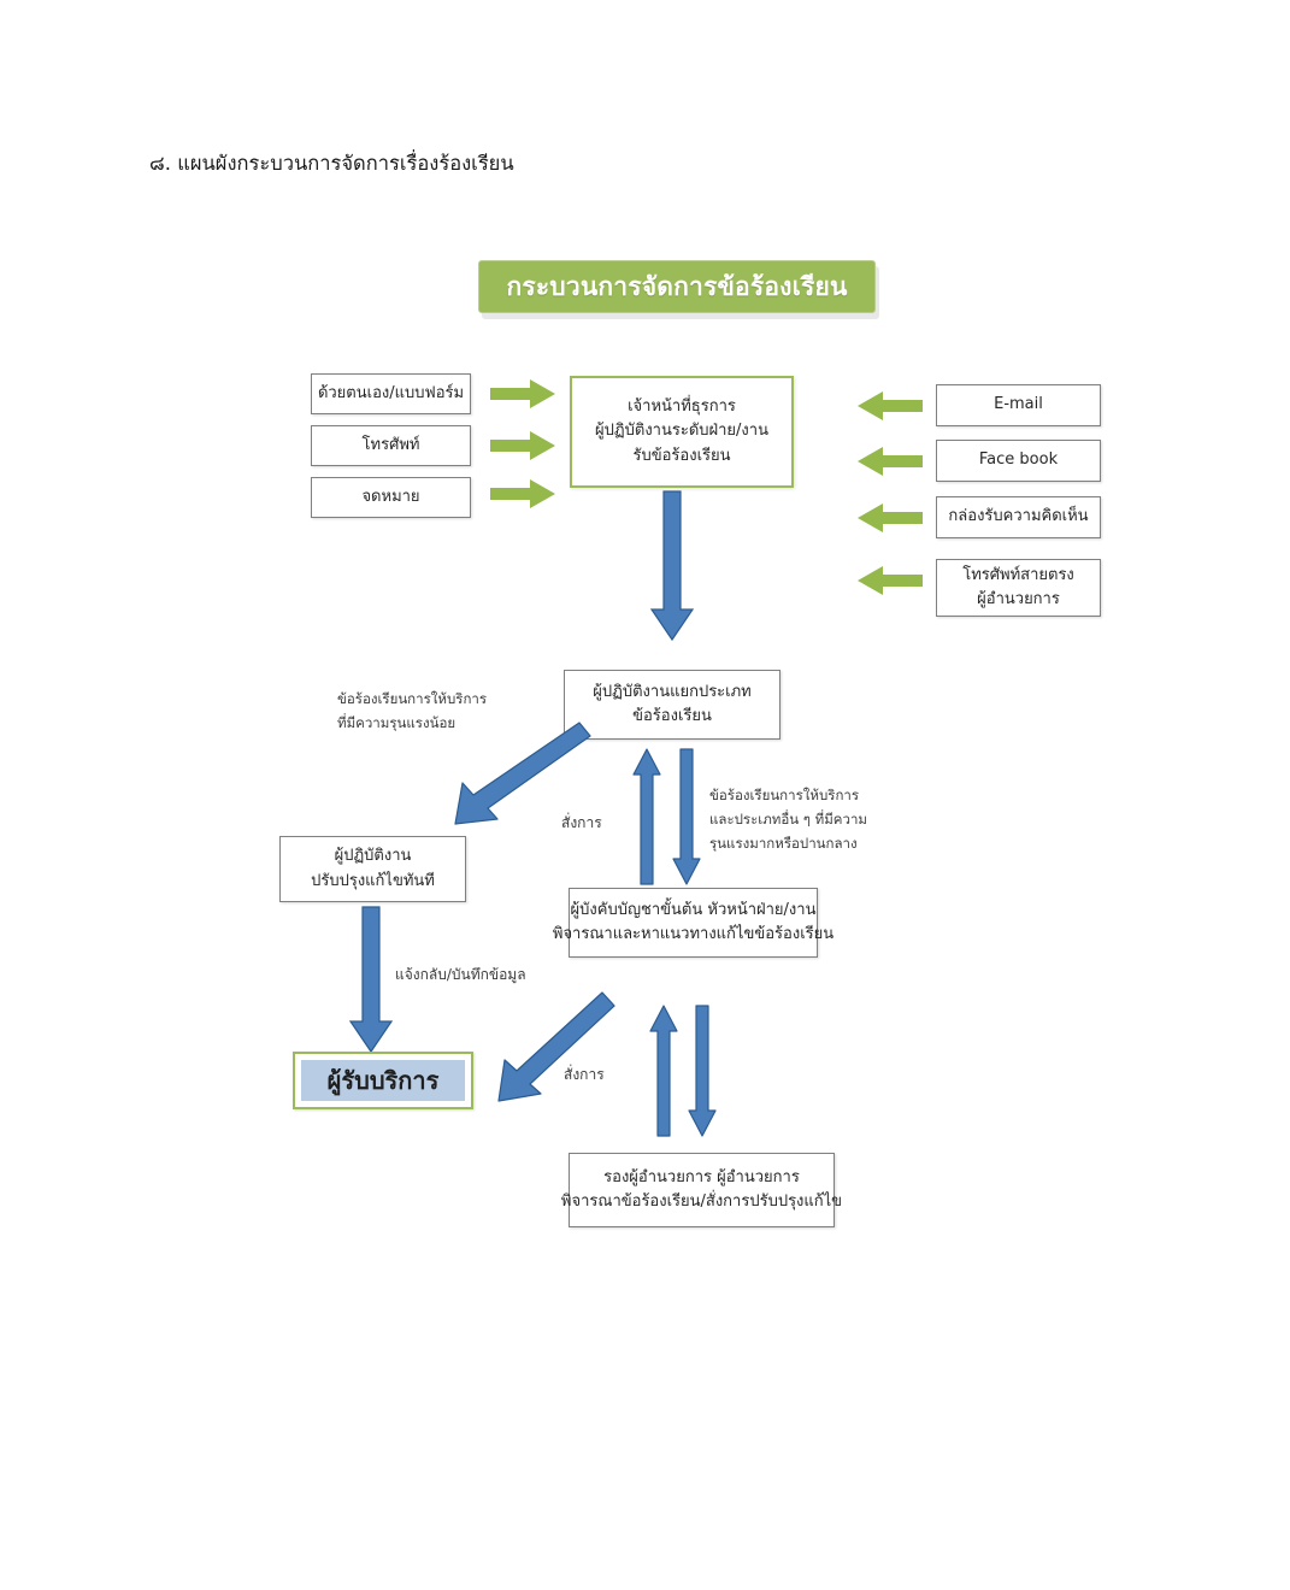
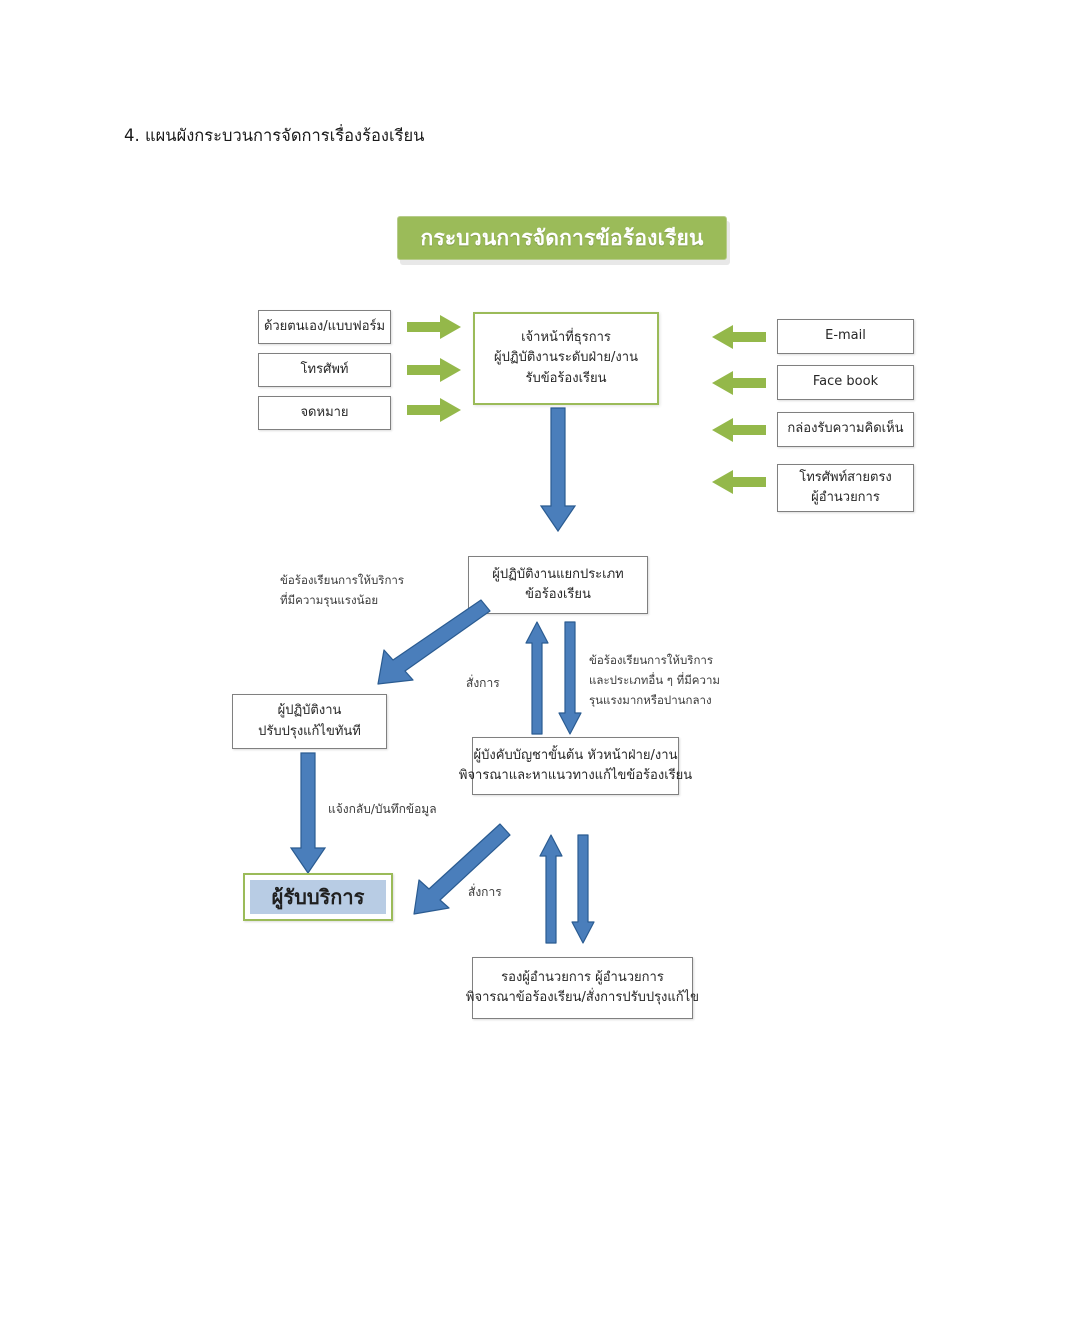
- ๘. แผนผังกระบวนการจัดการเรื่องร้องเรียน
+ 4. แผนผังกระบวนการจัดการเรื่องร้องเรียน
  กระบวนการจัดการข้อร้องเรียน
  ด้วยตนเอง/แบบฟอร์ม
  โทรศัพท์
  จดหมาย
  เจ้าหน้าที่ธุรการ
  ผู้ปฏิบัติงานระดับฝ่าย/งาน
  รับข้อร้องเรียน
  E-mail
  Face book
  กล่องรับความคิดเห็น
  โทรศัพท์สายตรง
  ผู้อำนวยการ
  ผู้ปฏิบัติงานแยกประเภท
  ข้อร้องเรียน
  ข้อร้องเรียนการให้บริการ
  ที่มีความรุนแรงน้อย
  สั่งการ
  ข้อร้องเรียนการให้บริการ
  และประเภทอื่น ๆ ที่มีความ
  รุนแรงมากหรือปานกลาง
  ผู้ปฏิบัติงาน
  ปรับปรุงแก้ไขทันที
  ผู้บังคับบัญชาขั้นต้น หัวหน้าฝ่าย/งาน
  พิจารณาและหาแนวทางแก้ไขข้อร้องเรียน
  แจ้งกลับ/บันทึกข้อมูล
  สั่งการ
  ผู้รับบริการ
  รองผู้อำนวยการ ผู้อำนวยการ
  พิจารณาข้อร้องเรียน/สั่งการปรับปรุงแก้ไข
